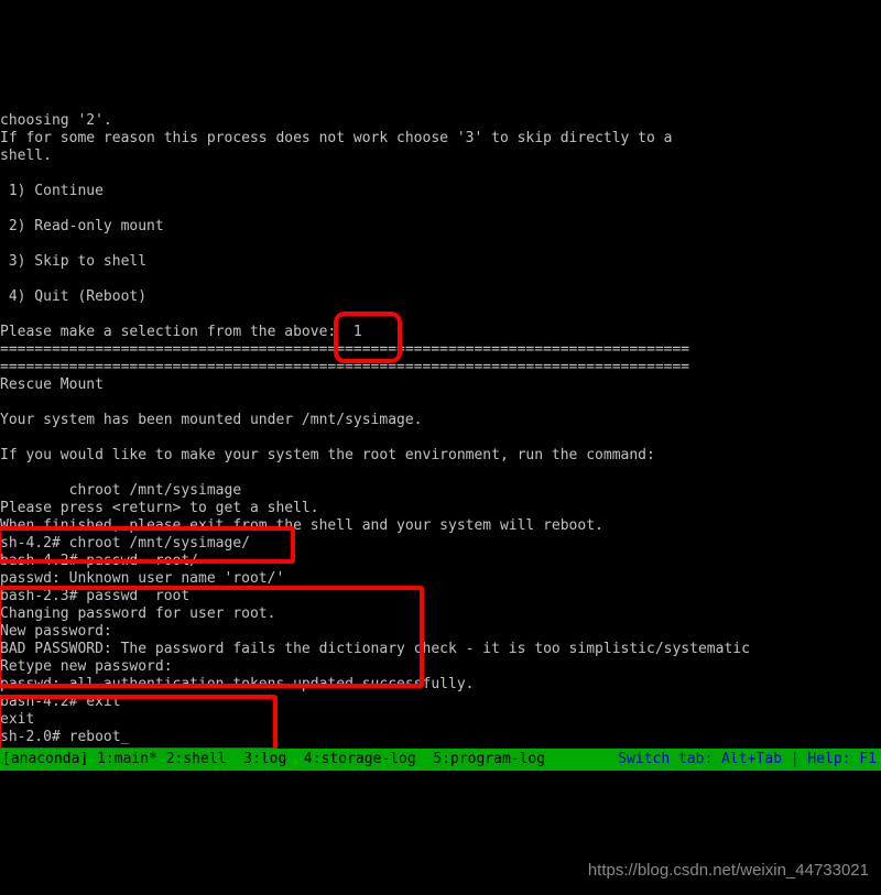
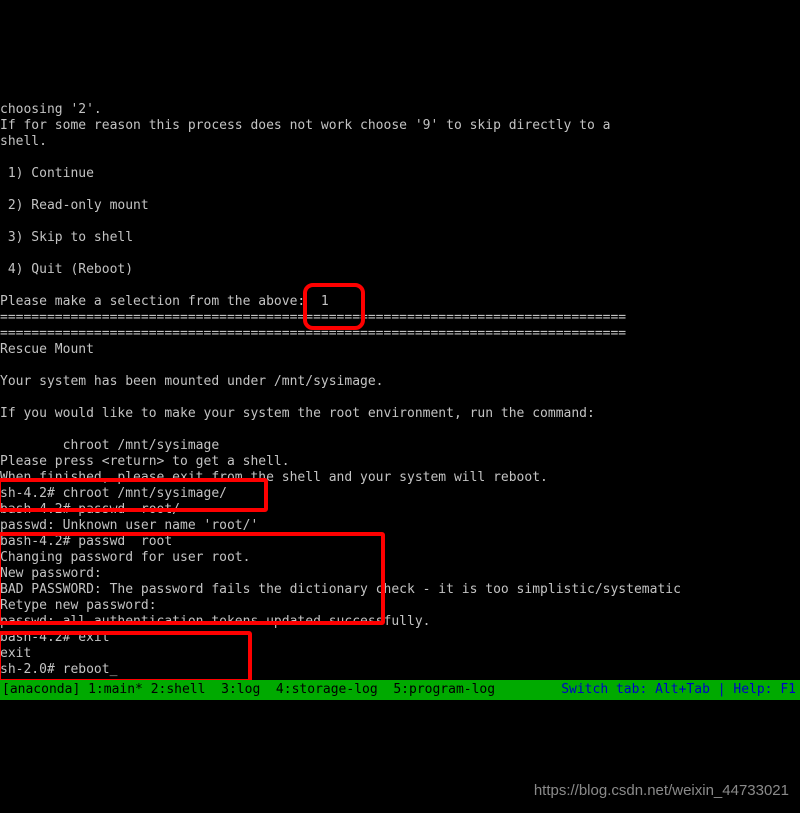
  choosing '2'.
- If for some reason this process does not work choose '3' to skip directly to a
+ If for some reason this process does not work choose '9' to skip directly to a
  shell.
  1) Continue
  2) Read-only mount
  3) Skip to shell
  4) Quit (Reboot)
  Please make a selection from the above: 1
  ================================================================================
  ================================================================================
  Rescue Mount
  Your system has been mounted under /mnt/sysimage.
  If you would like to make your system the root environment, run the command:
  chroot /mnt/sysimage
  Please press <return> to get a shell.
  When finished, please exit from the shell and your system will reboot.
  sh-4.2# chroot /mnt/sysimage/
  bash-4.2# passwd root/
  passwd: Unknown user name 'root/'
- bash-2.3# passwd root
+ bash-4.2# passwd root
  Changing password for user root.
  New password:
  BAD PASSWORD: The password fails the dictionary check - it is too simplistic/systematic
  Retype new password:
  passwd: all authentication tokens updated successfully.
  bash-4.2# exit
  exit
  sh-2.0# reboot_
  [anaconda] 1:main* 2:shell 3:log 4:storage-log 5:program-log
  Switch tab: Alt+Tab | Help: F1
  https://blog.csdn.net/weixin_44733021
